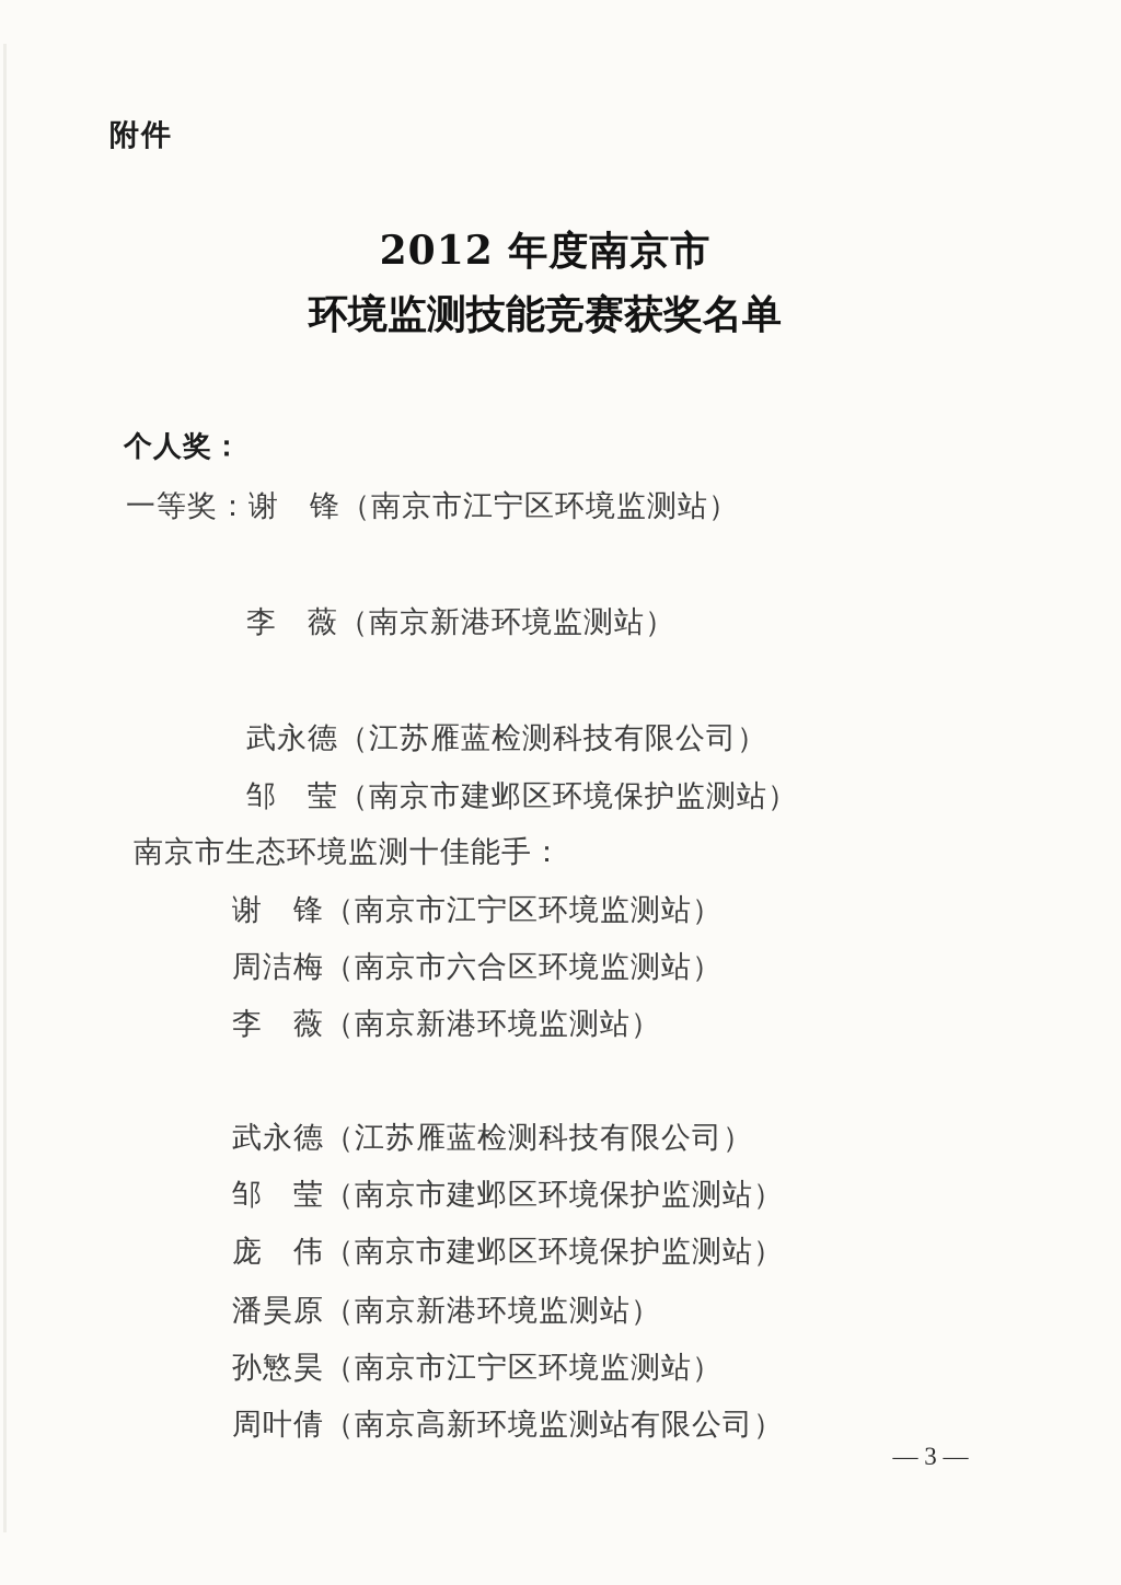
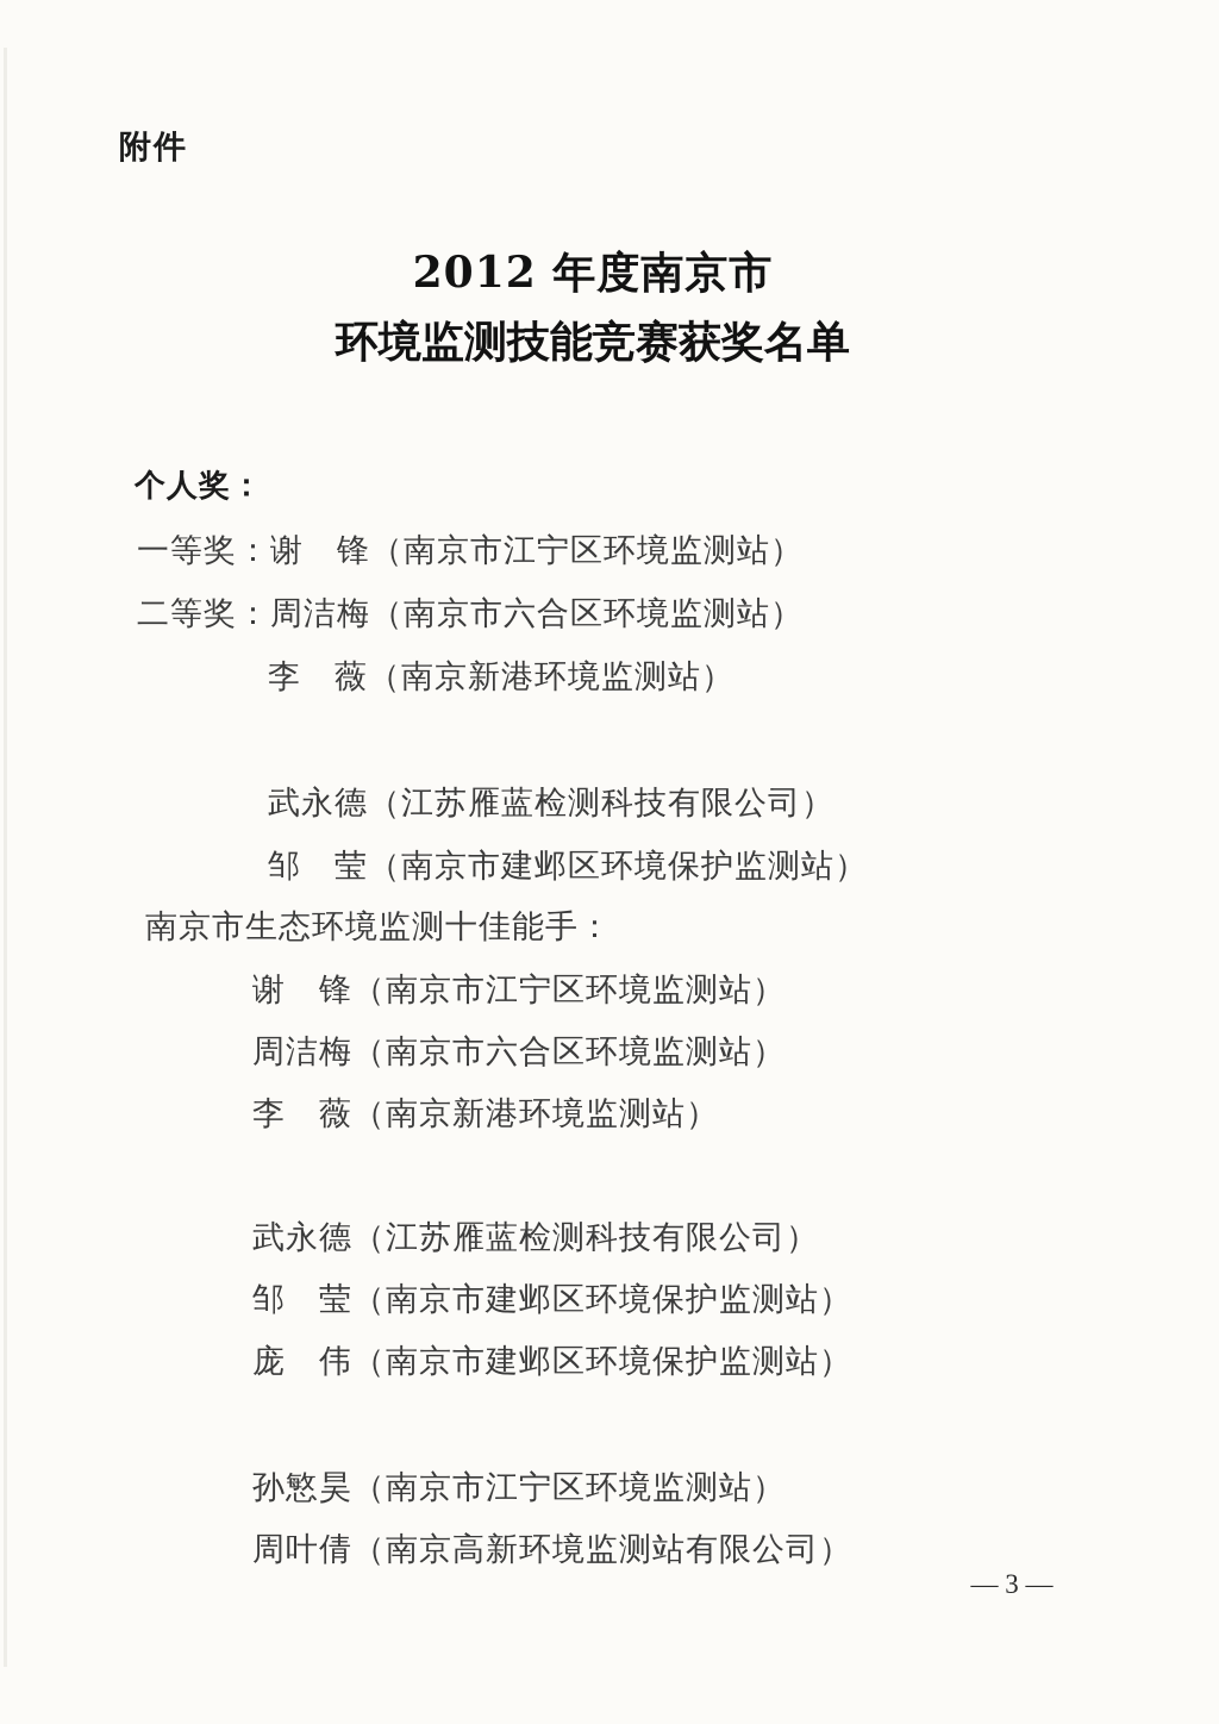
  附件
  2012 年度南京市
  环境监测技能竞赛获奖名单
  个人奖：
  一等奖：谢 锋（南京市江宁区环境监测站）
+ 二等奖：周洁梅（南京市六合区环境监测站）
  李 薇（南京新港环境监测站）
  武永德（江苏雁蓝检测科技有限公司）
  邹 莹（南京市建邺区环境保护监测站）
  南京市生态环境监测十佳能手：
  谢 锋（南京市江宁区环境监测站）
  周洁梅（南京市六合区环境监测站）
  李 薇（南京新港环境监测站）
  武永德（江苏雁蓝检测科技有限公司）
  邹 莹（南京市建邺区环境保护监测站）
  庞 伟（南京市建邺区环境保护监测站）
- 潘昊原（南京新港环境监测站）
  孙慜昊（南京市江宁区环境监测站）
  周叶倩（南京高新环境监测站有限公司）
  — 3 —
